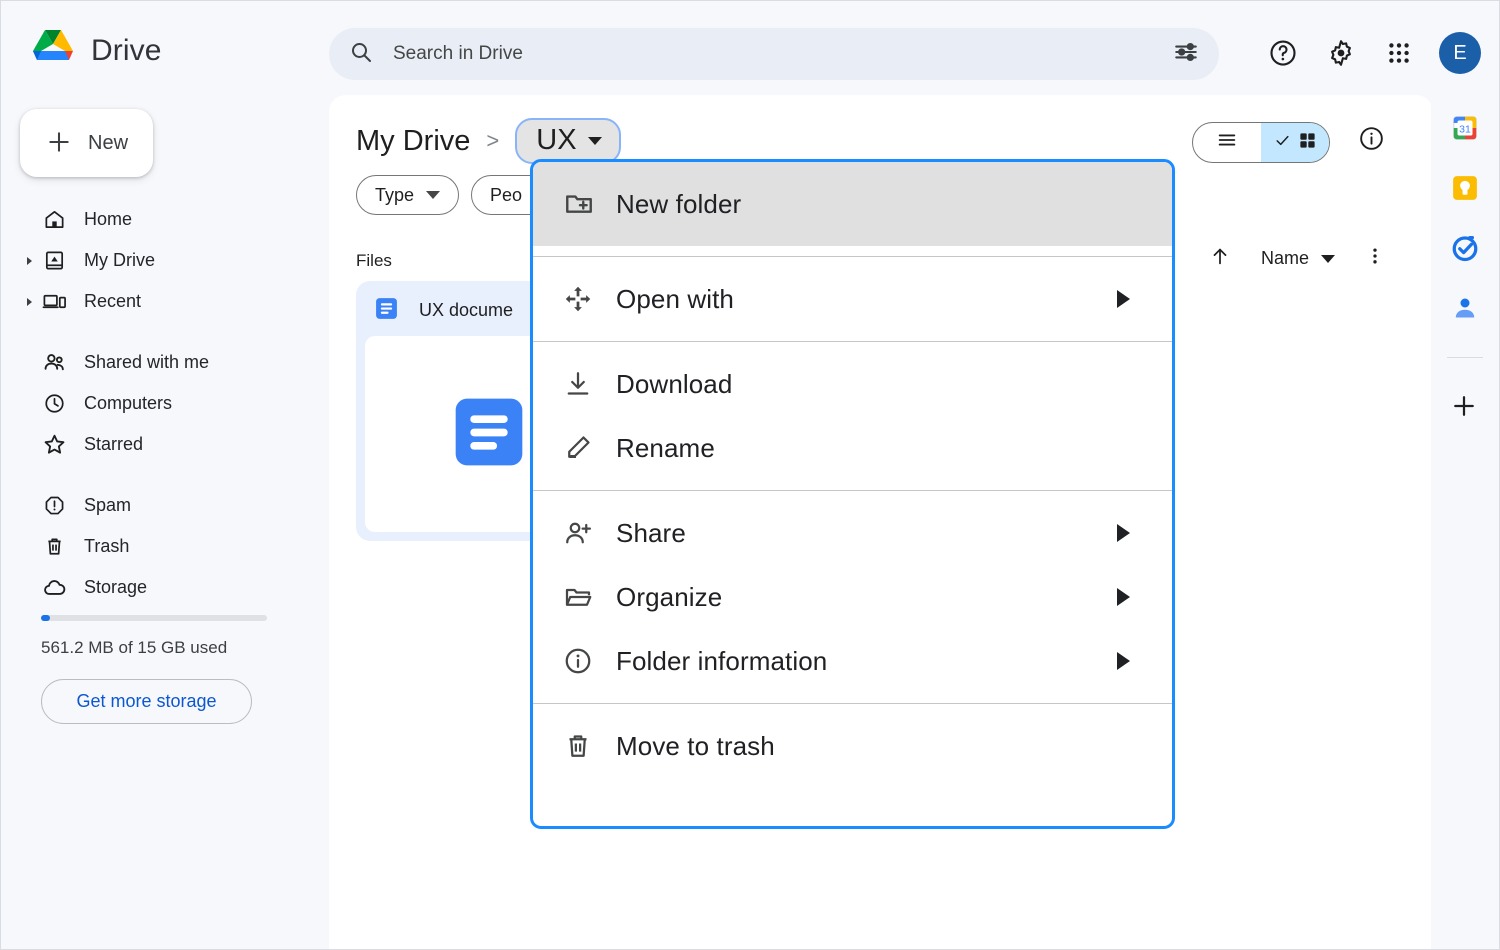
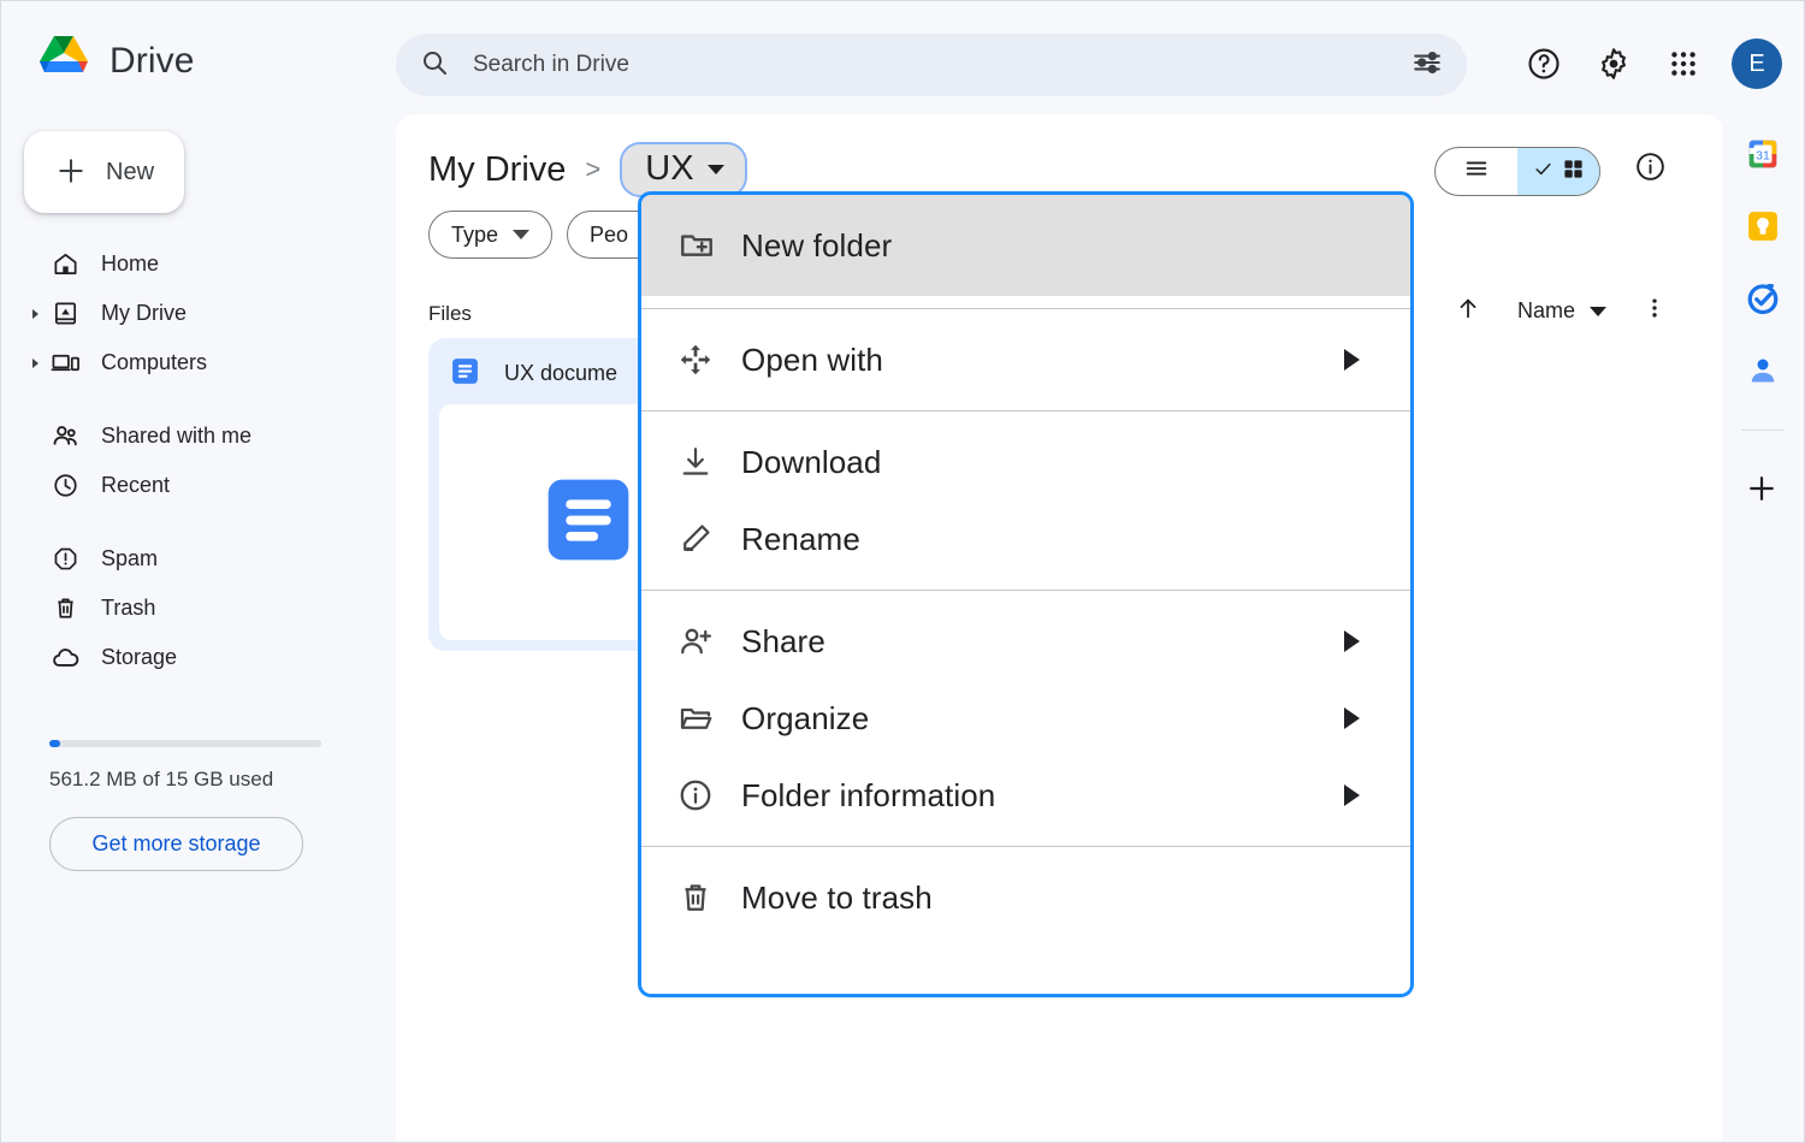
  Drive
  Search in Drive
  E
  New
  Home
  My Drive
- Recent
+ Computers
  Shared with me
- Computers
+ Recent
- Starred
  Spam
  Trash
  Storage
  561.2 MB of 15 GB used
  Get more storage
  My Drive
  >
  UX
  Type
  Peo
  Files
  Name
  UX docume
  31
  New folder
  Open with
  Download
  Rename
  Share
  Organize
  Folder information
  Move to trash
